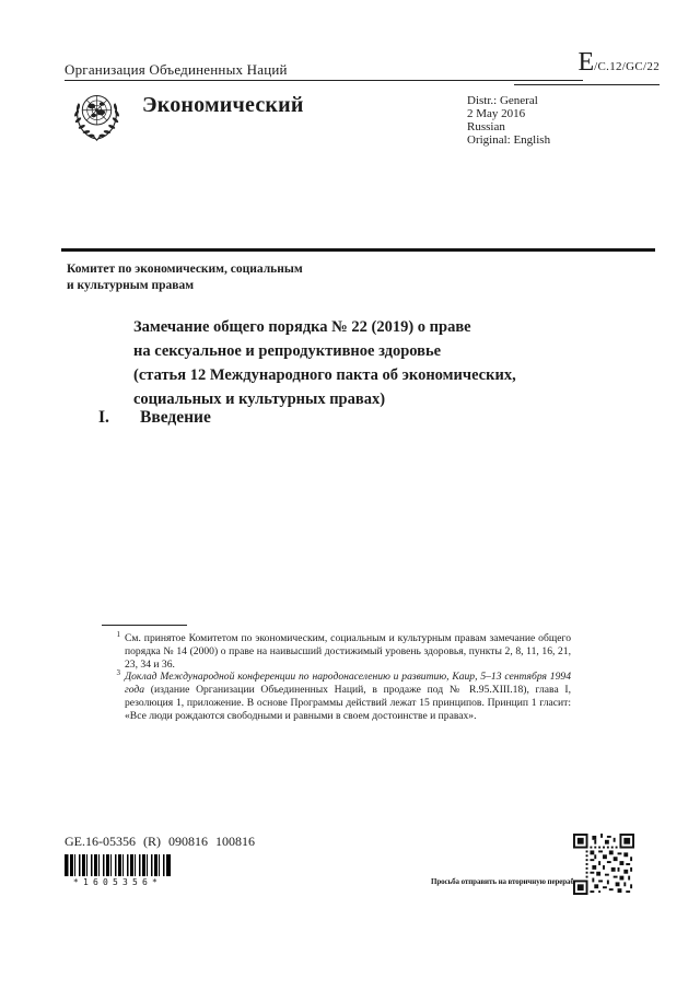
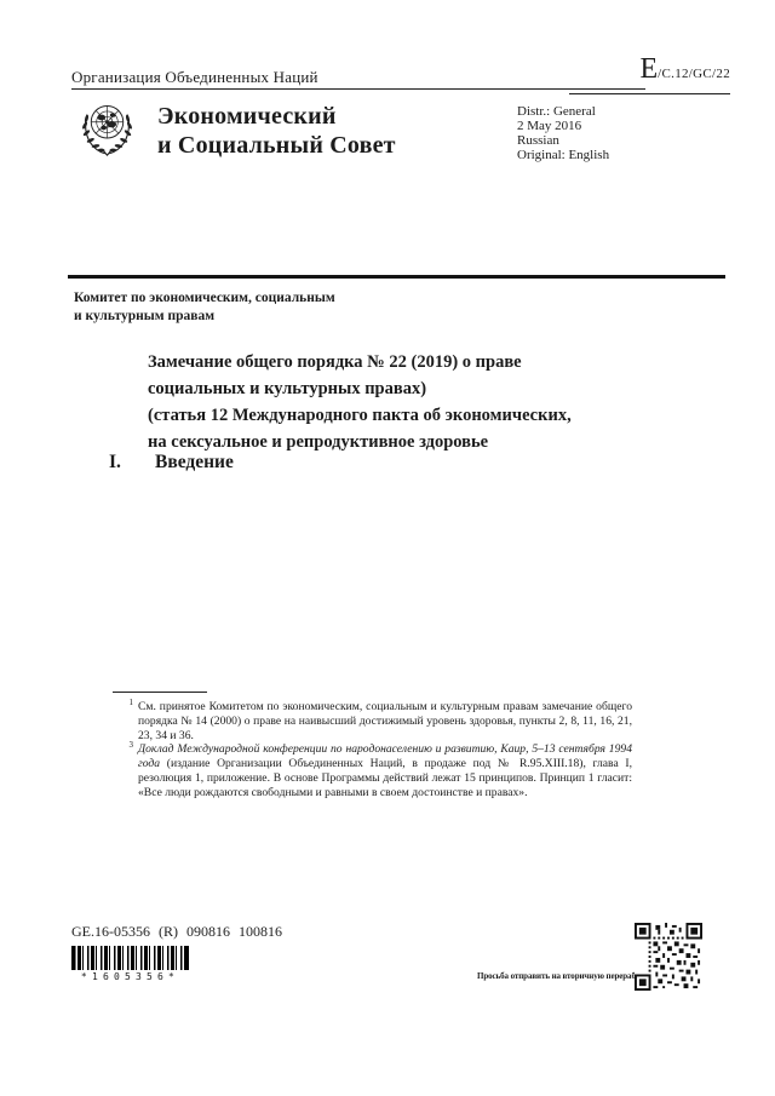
  Организация Объединенных Наций
  E
  /C.12/GC/22
  Экономический
+ и Социальный Совет
  Distr.: General
  2 May 2016
  Russian
  Original: English
  Комитет по экономическим, социальным
  и культурным правам
  Замечание общего порядка № 22 (2019) о праве
- на сексуальное и репродуктивное здоровье
+ социальных и культурных правах)
  (статья 12 Международного пакта об экономических,
- социальных и культурных правах)
+ на сексуальное и репродуктивное здоровье
  I.
  Введение
  1 См. принятое Комитетом по экономическим, социальным и культурным правам замечание общего порядка № 14 (2000) о праве на наивысший достижимый уровень здоровья, пункты 2, 8, 11, 16, 21, 23, 34 и 36.
  3 Доклад Международной конференции по народонаселению и развитию, Каир, 5–13 сентября 1994 года (издание Организации Объединенных Наций, в продаже под № R.95.XIII.18), глава I, резолюция 1, приложение. В основе Программы действий лежат 15 принципов. Принцип 1 гласит: «Все люди рождаются свободными и равными в своем достоинстве и правах».
  GE.16-05356 (R) 090816 100816
  *1605356*
  Просьба отправить на вторичную перераб
